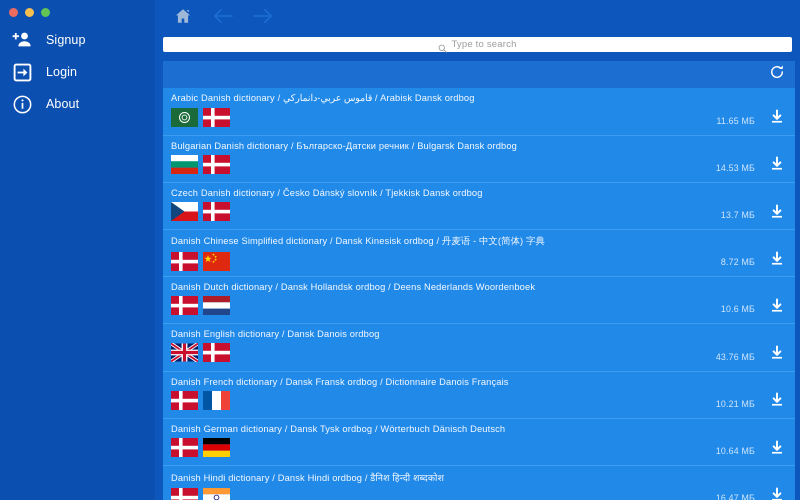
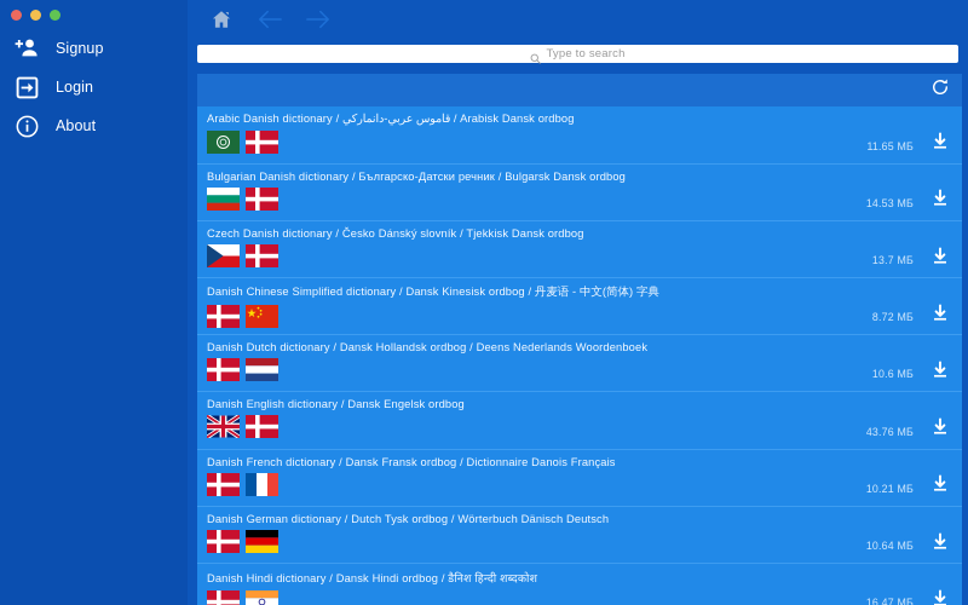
  Signup
  Login
  About
  Type to search
  Arabic Danish dictionary / قاموس عربي-دانماركي / Arabisk Dansk ordbog
  11.65 MБ
  Bulgarian Danish dictionary / Българско-Датски речник / Bulgarsk Dansk ordbog
  14.53 MБ
  Czech Danish dictionary / Česko Dánský slovník / Tjekkisk Dansk ordbog
  13.7 MБ
  Danish Chinese Simplified dictionary / Dansk Kinesisk ordbog / 丹麦语 - 中文(简体) 字典
  8.72 MБ
  Danish Dutch dictionary / Dansk Hollandsk ordbog / Deens Nederlands Woordenboek
  10.6 MБ
- Danish English dictionary / Dansk Danois ordbog
+ Danish English dictionary / Dansk Engelsk ordbog
  43.76 MБ
  Danish French dictionary / Dansk Fransk ordbog / Dictionnaire Danois Français
  10.21 MБ
- Danish German dictionary / Dansk Tysk ordbog / Wörterbuch Dänisch Deutsch
+ Danish German dictionary / Dutch Tysk ordbog / Wörterbuch Dänisch Deutsch
  10.64 MБ
  Danish Hindi dictionary / Dansk Hindi ordbog / डैनिश हिन्दी शब्दकोश
  16.47 MБ
